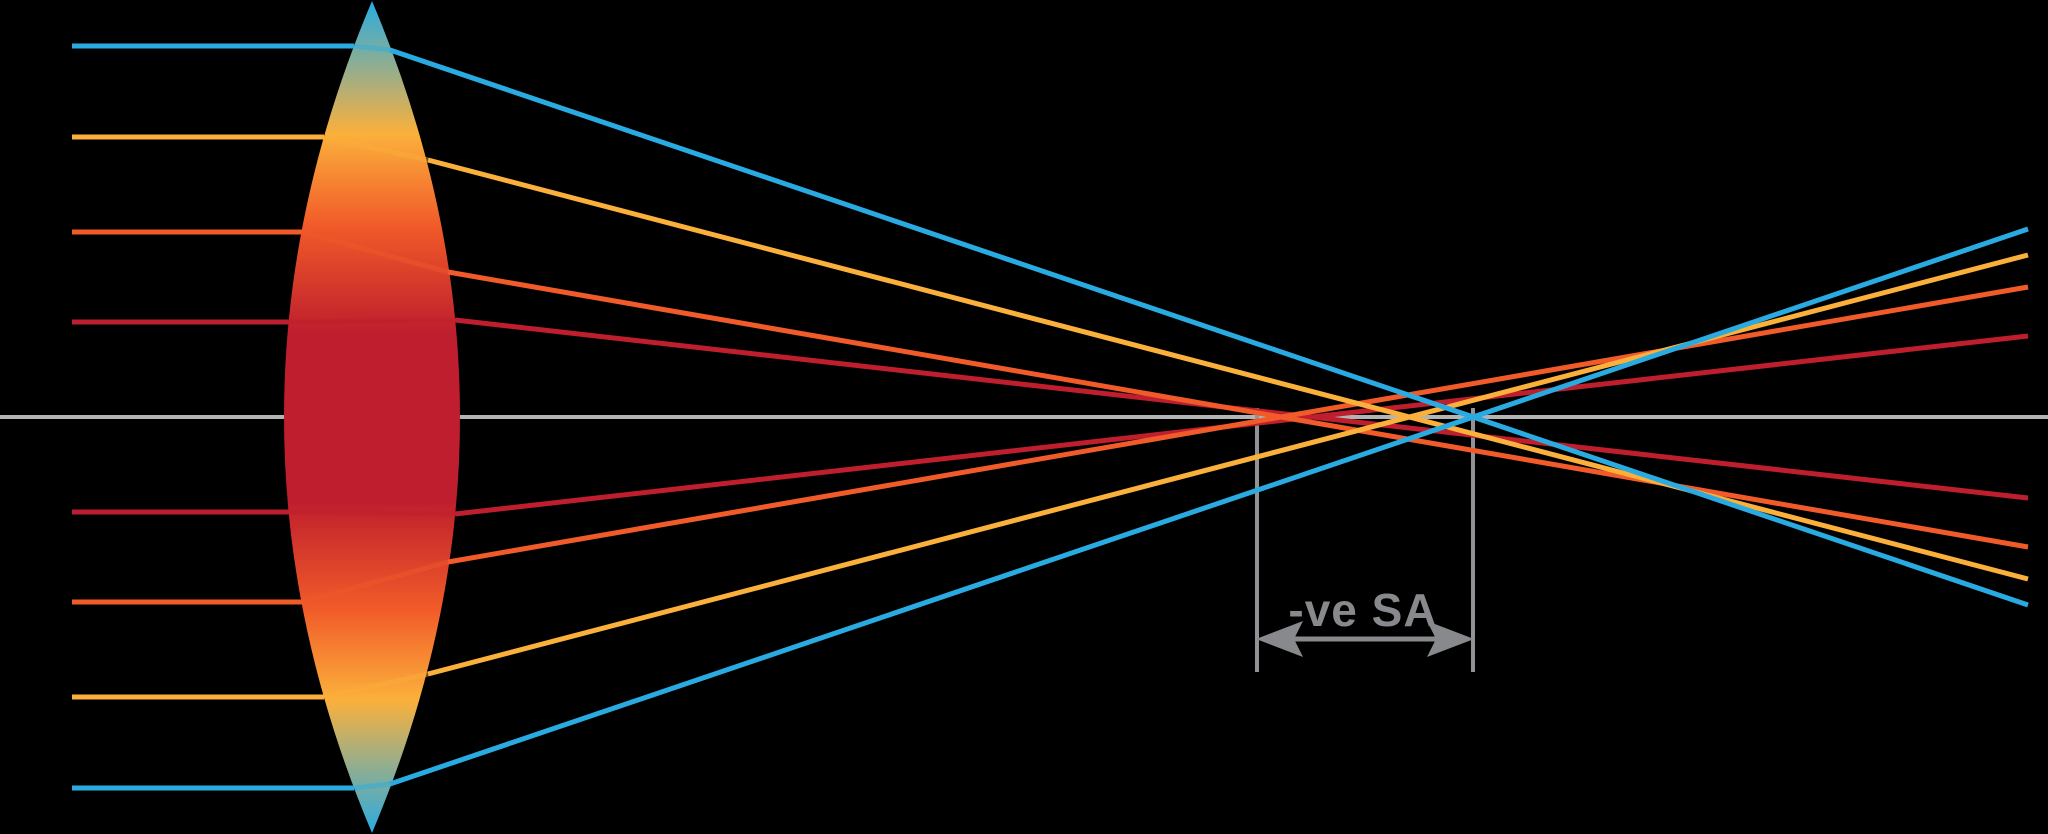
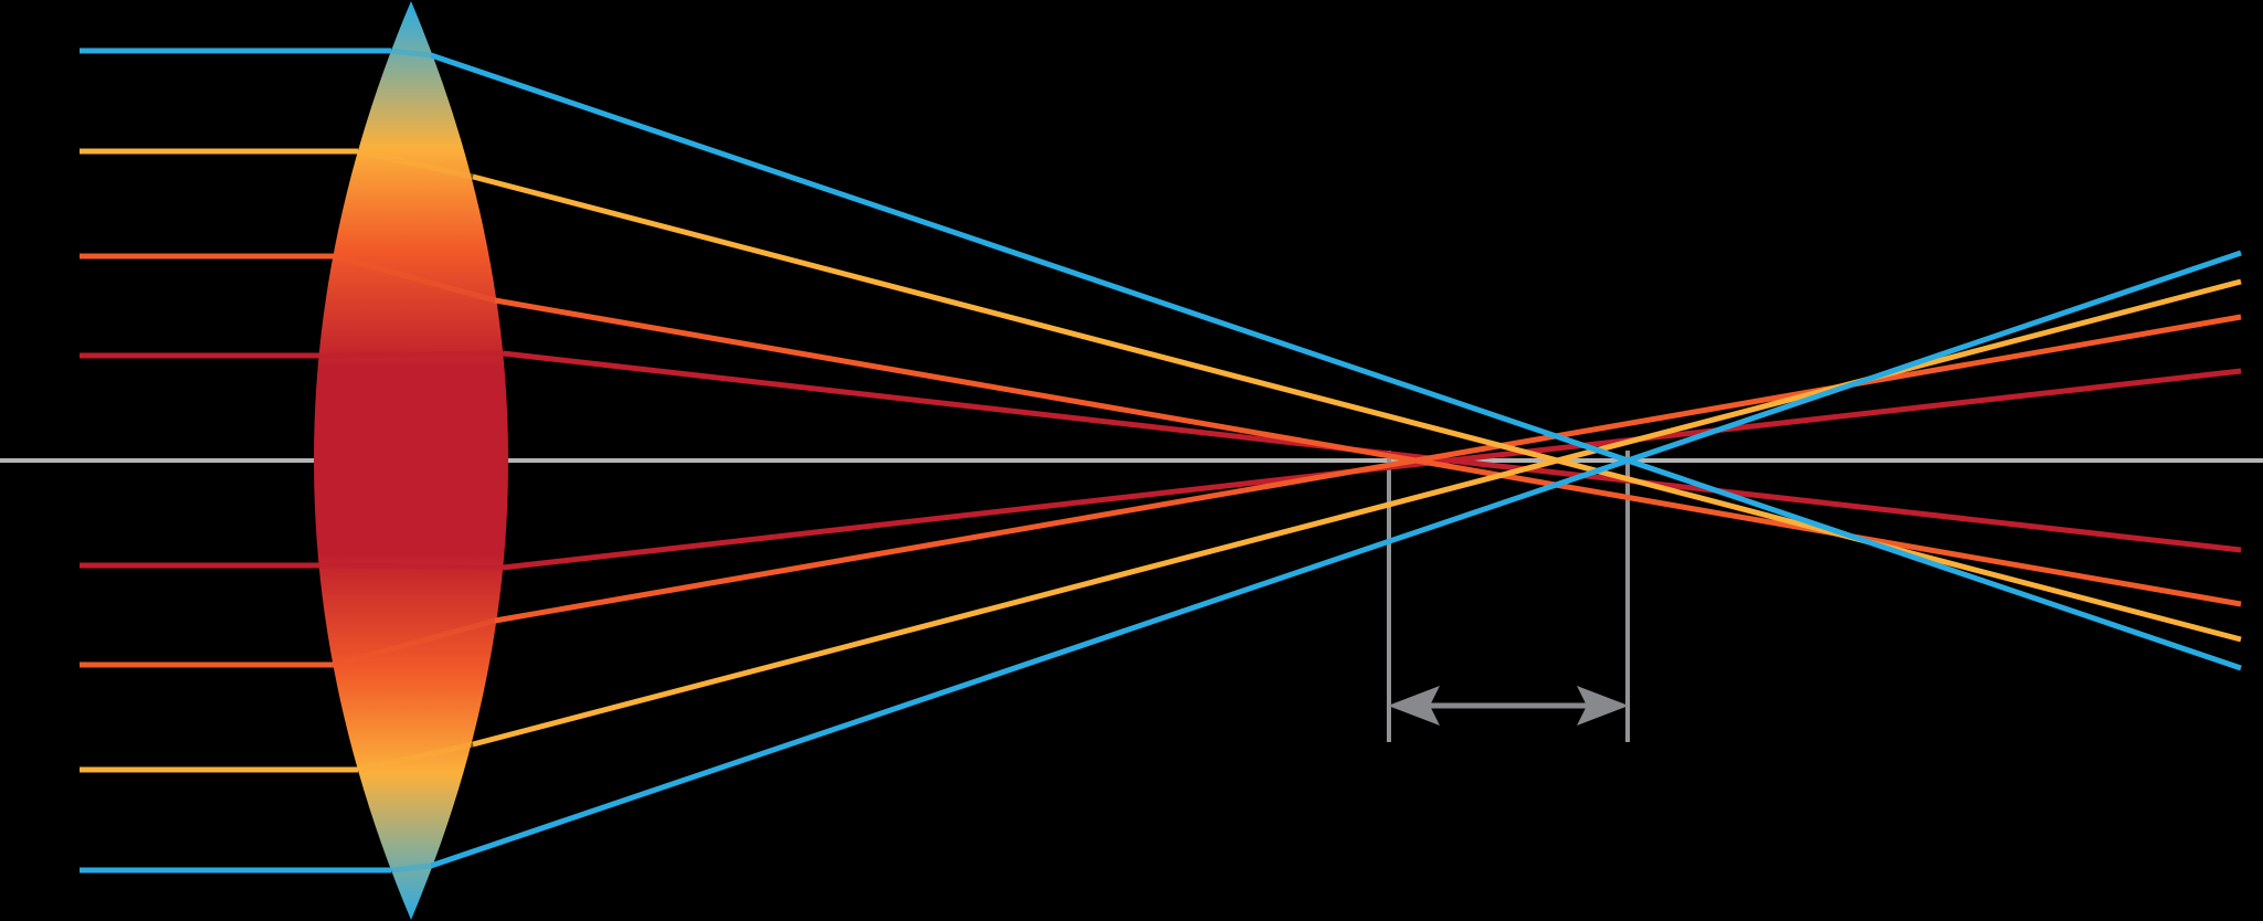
- -ve SA
